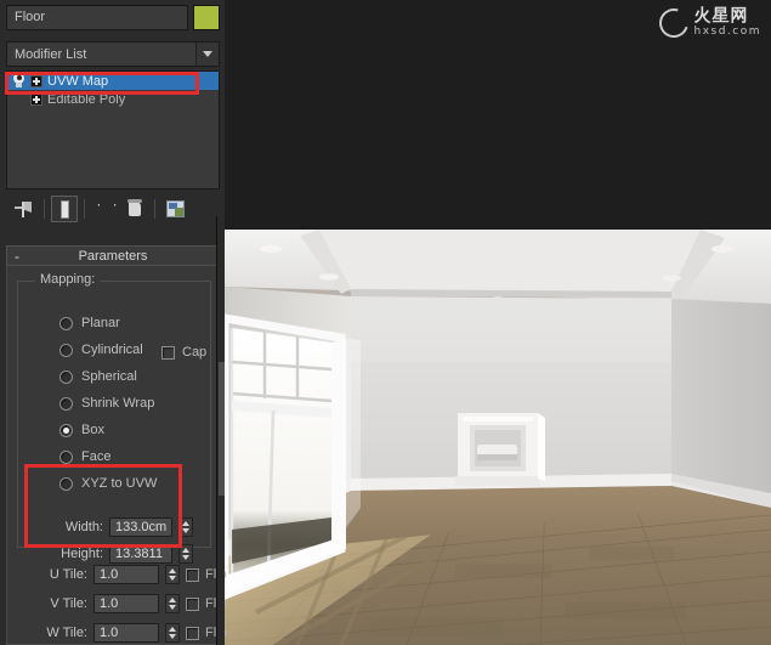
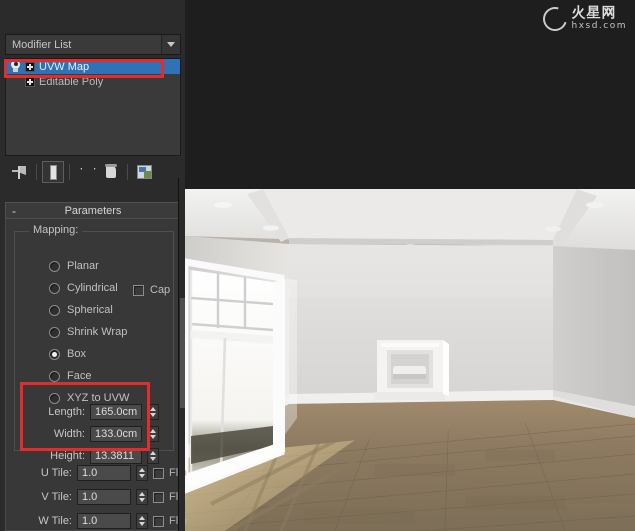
  火星网
  hxsd.com
- Floor
  Modifier List
  UVW Map
  Editable Poly
  -
  Parameters
  Mapping:
  Planar
  Cylindrical
  Cap
  Spherical
  Shrink Wrap
  Box
  Face
  XYZ to UVW
+ Length:
+ 165.0cm
  Width:
  133.0cm
  Height:
  13.3811
  U Tile:
  1.0
  V Tile:
  1.0
  W Tile:
  1.0
